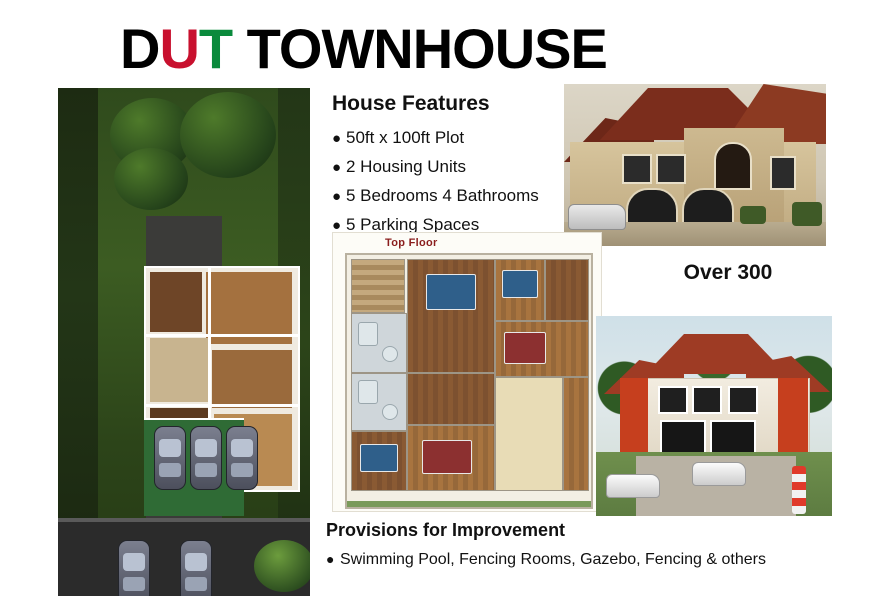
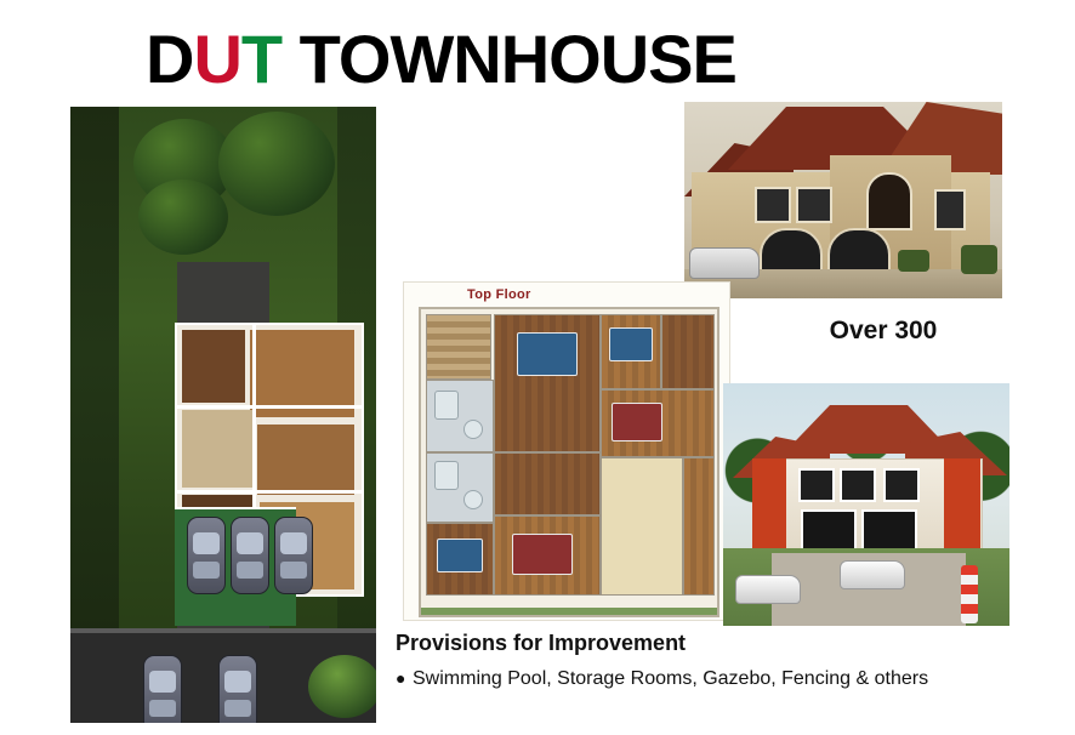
  DUT TOWNHOUSE
- House Features
- ● 50ft x 100ft Plot
- ● 2 Housing Units
- ● 5 Bedrooms 4 Bathrooms
- ● 5 Parking Spaces
  Over 300
  Top Floor
  Provisions for Improvement
- ● Swimming Pool, Fencing Rooms, Gazebo, Fencing & others
+ ● Swimming Pool, Storage Rooms, Gazebo, Fencing & others
